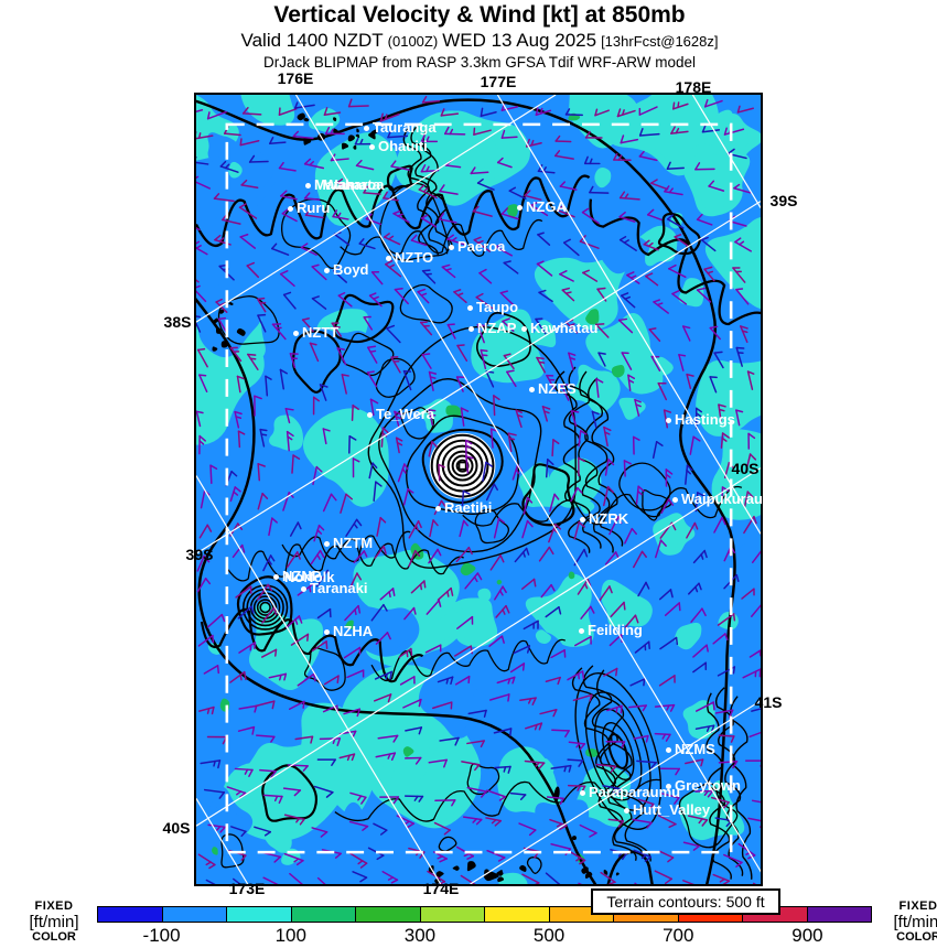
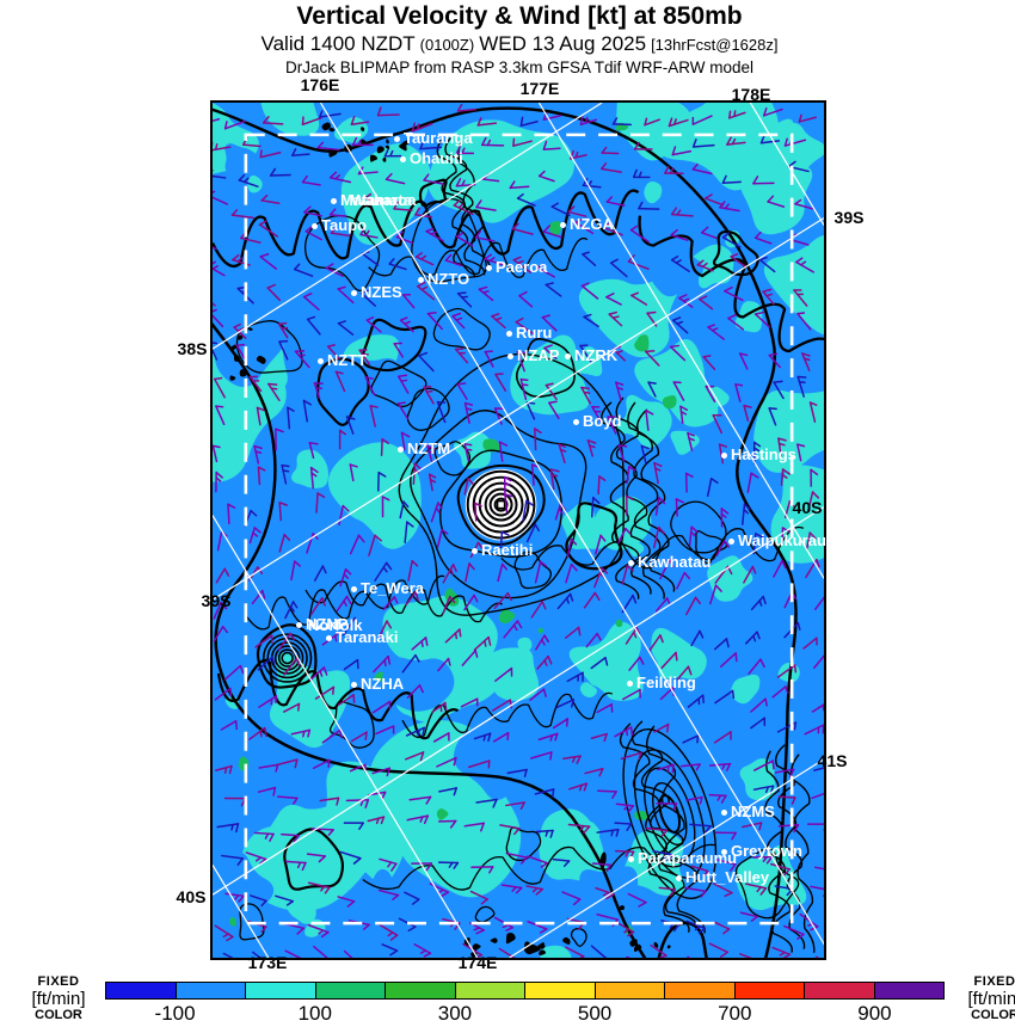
  Vertical Velocity & Wind [kt] at 850mb
  Valid 1400 NZDT (0100Z) WED 13 Aug 2025 [13hrFcst@1628z]
  DrJack BLIPMAP from RASP 3.3km GFSA Tdif WRF-ARW model
  Tauranga
  Ohauiti
  Matamata
  Waharoa
- Ruru
+ Taupo
  NZGA
  Paeroa
  NZTO
- Boyd
+ NZES
- Taupo
+ Ruru
  NZAP
- Kawhatau
+ NZRK
  NZTT
- NZES
+ Boyd
- Te_Wera
+ NZTM
  Hastings
  Waipukurau
  Raetihi
- NZRK
+ Kawhatau
- NZTM
+ Te_Wera
  NZNP
  Norfolk
  Taranaki
  NZHA
  Feilding
  NZMS
  Greytown
  Paraparaumu
  Hutt_Valley
  176E
  177E
  178E
  38S
  39S
  40S
  39S
  40S
  41S
  173E
  174E
- Terrain contours: 500 ft
  FIXED
  [ft/min]
  COLOR
  -100
  100
  300
  500
  700
  900
  FIXED
  [ft/min
  COLOR
